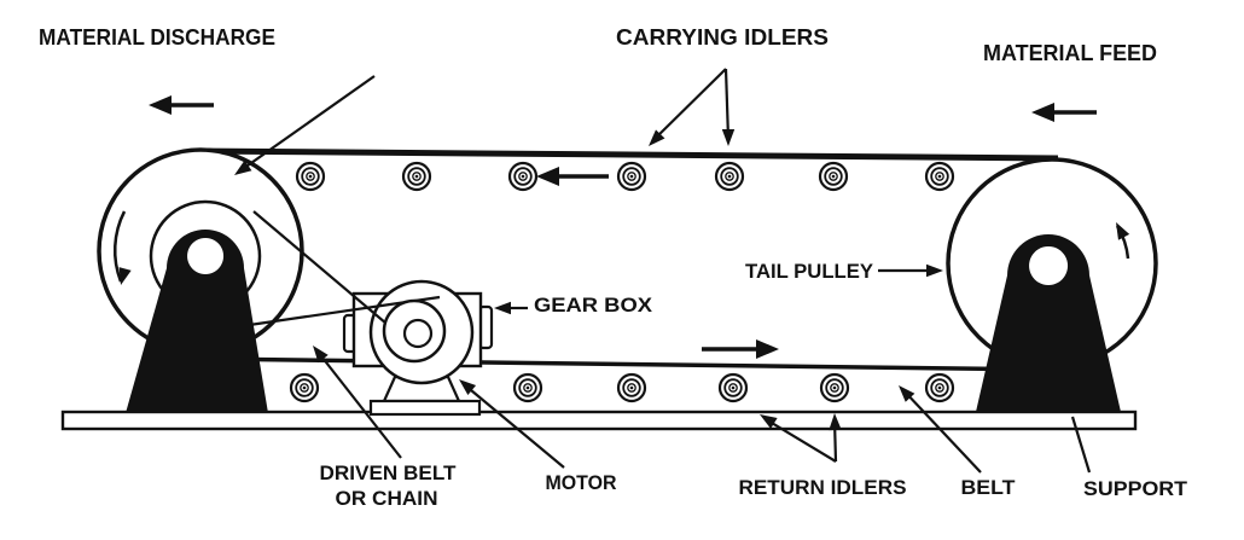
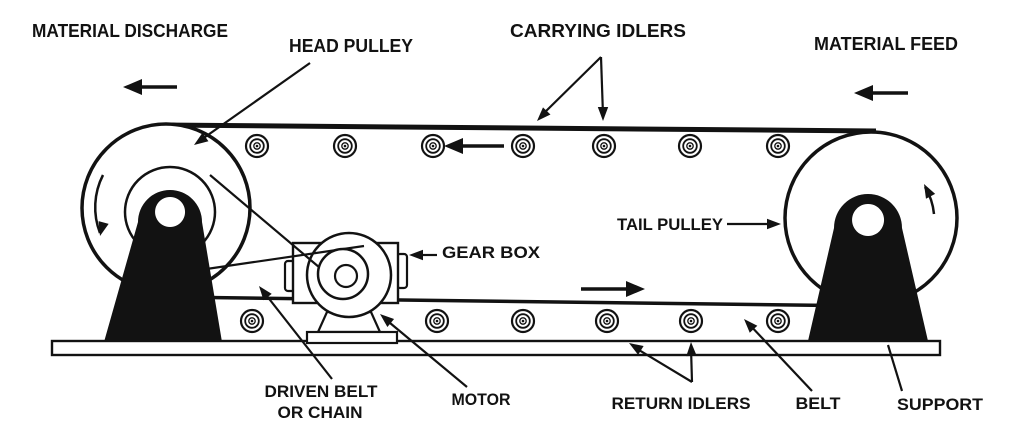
  MATERIAL DISCHARGE
+ HEAD PULLEY
  CARRYING IDLERS
  MATERIAL FEED
  TAIL PULLEY
  GEAR BOX
  DRIVEN BELT
  OR CHAIN
  MOTOR
  RETURN IDLERS
  BELT
  SUPPORT
